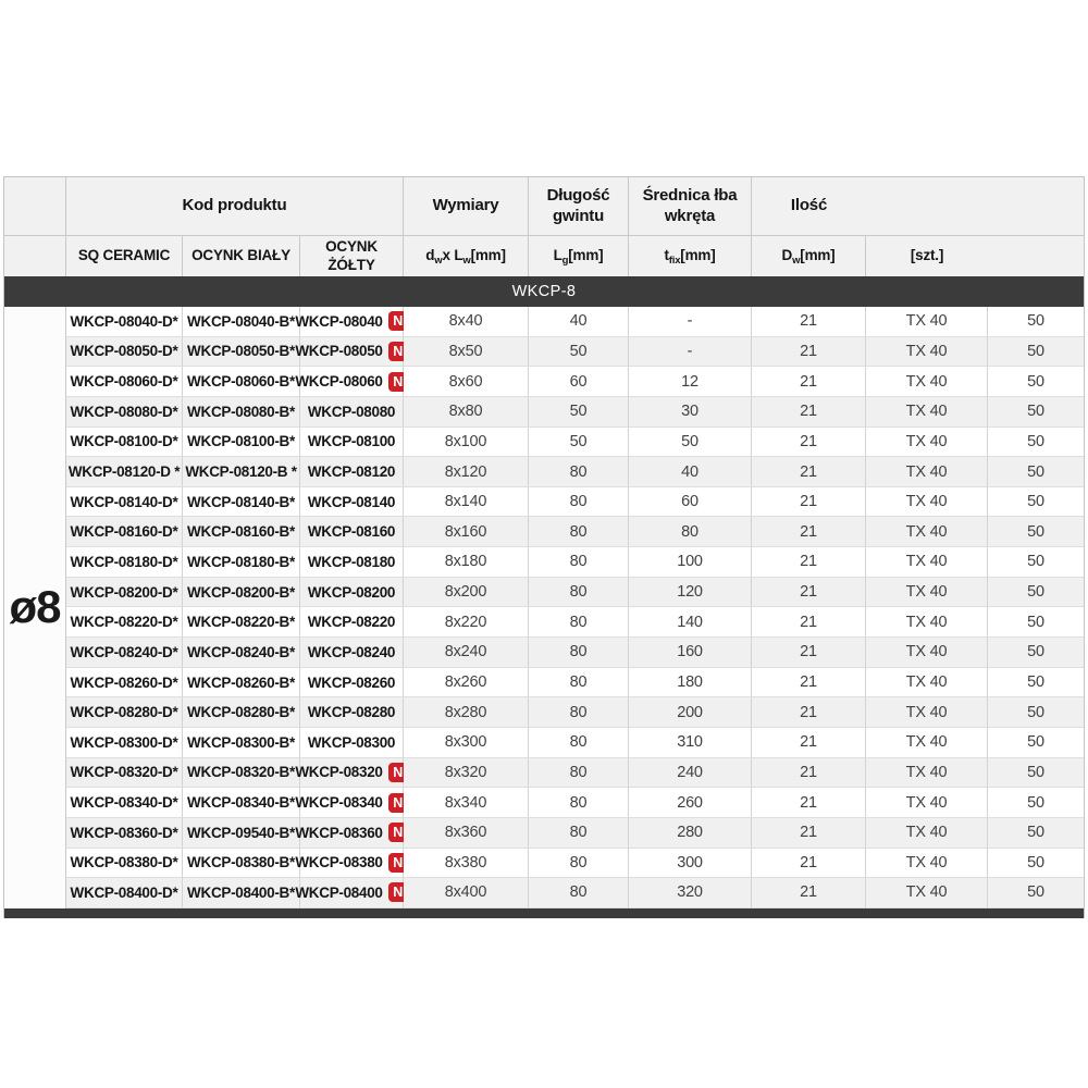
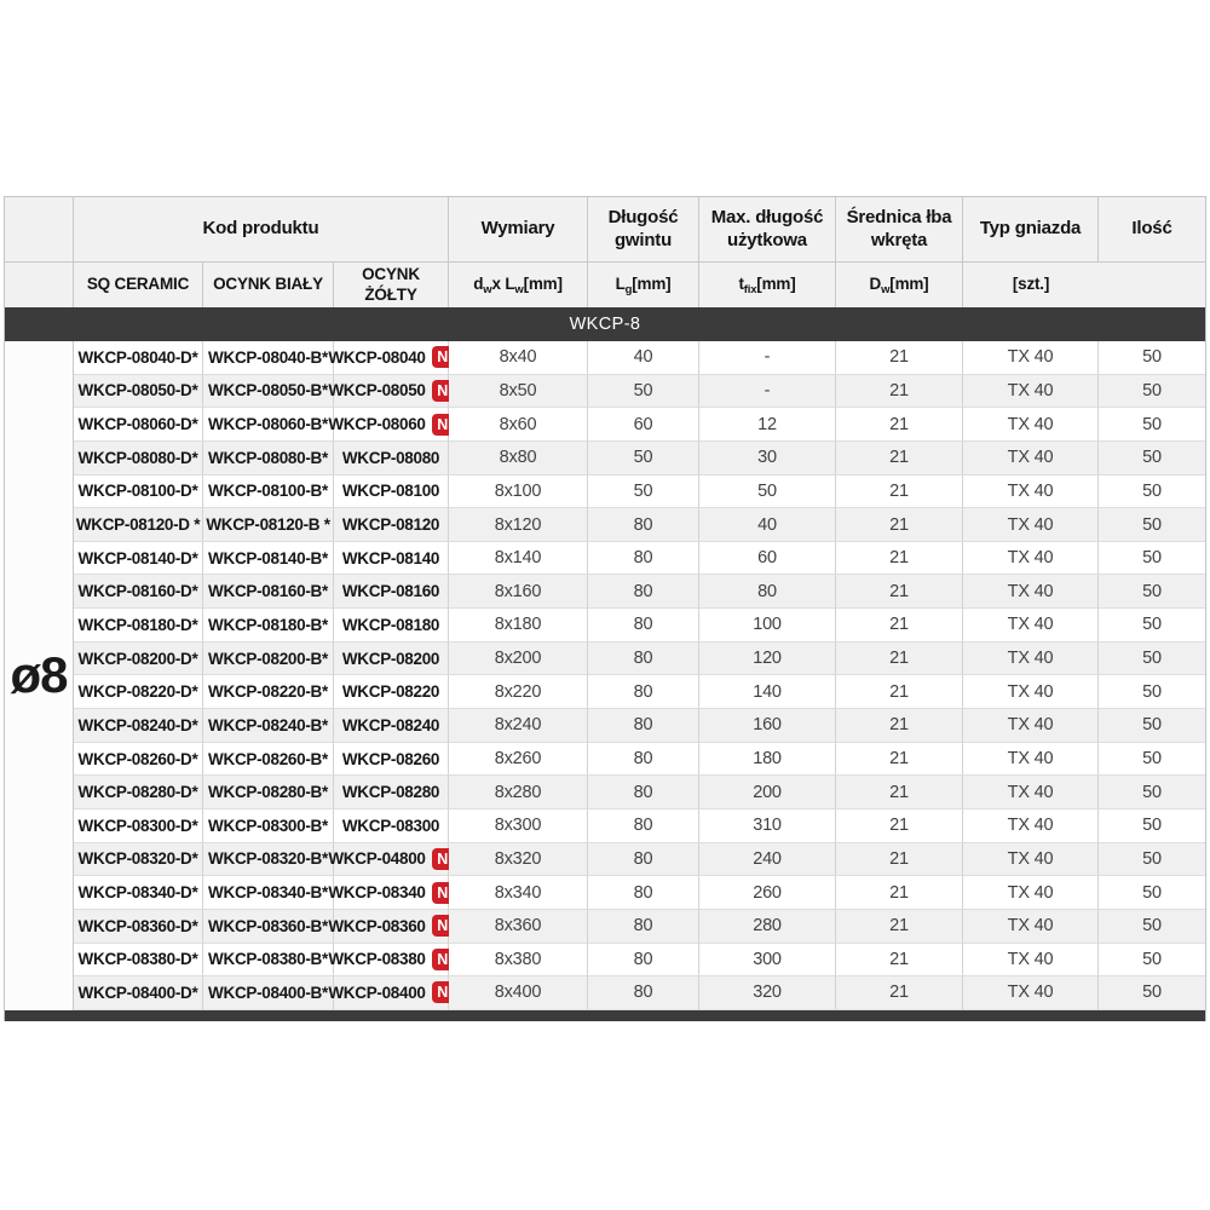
  Kod produktu
  Wymiary
  Długość gwintu
+ Max. długość użytkowa
  Średnica łba wkręta
+ Typ gniazda
  Ilość
  SQ CERAMIC
  OCYNK BIAŁY
  OCYNK ŻÓŁTY
  d
  w
  x L
  w
  [mm]
  L
  g
  [mm]
  t
  fix
  [mm]
  D
  w
  [mm]
  [szt.]
  WKCP-8
  ø8
  WKCP-08040-D*
  WKCP-08040-B*
  WKCP-08040
  N
  8x40
  40
  -
  21
  TX 40
  50
  WKCP-08050-D*
  WKCP-08050-B*
  WKCP-08050
  N
  8x50
  50
  -
  21
  TX 40
  50
  WKCP-08060-D*
  WKCP-08060-B*
  WKCP-08060
  N
  8x60
  60
  12
  21
  TX 40
  50
  WKCP-08080-D*
  WKCP-08080-B*
  WKCP-08080
  8x80
  50
  30
  21
  TX 40
  50
  WKCP-08100-D*
  WKCP-08100-B*
  WKCP-08100
  8x100
  50
  50
  21
  TX 40
  50
  WKCP-08120-D *
  WKCP-08120-B *
  WKCP-08120
  8x120
  80
  40
  21
  TX 40
  50
  WKCP-08140-D*
  WKCP-08140-B*
  WKCP-08140
  8x140
  80
  60
  21
  TX 40
  50
  WKCP-08160-D*
  WKCP-08160-B*
  WKCP-08160
  8x160
  80
  80
  21
  TX 40
  50
  WKCP-08180-D*
  WKCP-08180-B*
  WKCP-08180
  8x180
  80
  100
  21
  TX 40
  50
  WKCP-08200-D*
  WKCP-08200-B*
  WKCP-08200
  8x200
  80
  120
  21
  TX 40
  50
  WKCP-08220-D*
  WKCP-08220-B*
  WKCP-08220
  8x220
  80
  140
  21
  TX 40
  50
  WKCP-08240-D*
  WKCP-08240-B*
  WKCP-08240
  8x240
  80
  160
  21
  TX 40
  50
  WKCP-08260-D*
  WKCP-08260-B*
  WKCP-08260
  8x260
  80
  180
  21
  TX 40
  50
  WKCP-08280-D*
  WKCP-08280-B*
  WKCP-08280
  8x280
  80
  200
  21
  TX 40
  50
  WKCP-08300-D*
  WKCP-08300-B*
  WKCP-08300
  8x300
  80
  310
  21
  TX 40
  50
  WKCP-08320-D*
  WKCP-08320-B*
- WKCP-08320
+ WKCP-04800
  N
  8x320
  80
  240
  21
  TX 40
  50
  WKCP-08340-D*
  WKCP-08340-B*
  WKCP-08340
  N
  8x340
  80
  260
  21
  TX 40
  50
  WKCP-08360-D*
- WKCP-09540-B*
+ WKCP-08360-B*
  WKCP-08360
  N
  8x360
  80
  280
  21
  TX 40
  50
  WKCP-08380-D*
  WKCP-08380-B*
  WKCP-08380
  N
  8x380
  80
  300
  21
  TX 40
  50
  WKCP-08400-D*
  WKCP-08400-B*
  WKCP-08400
  N
  8x400
  80
  320
  21
  TX 40
  50
